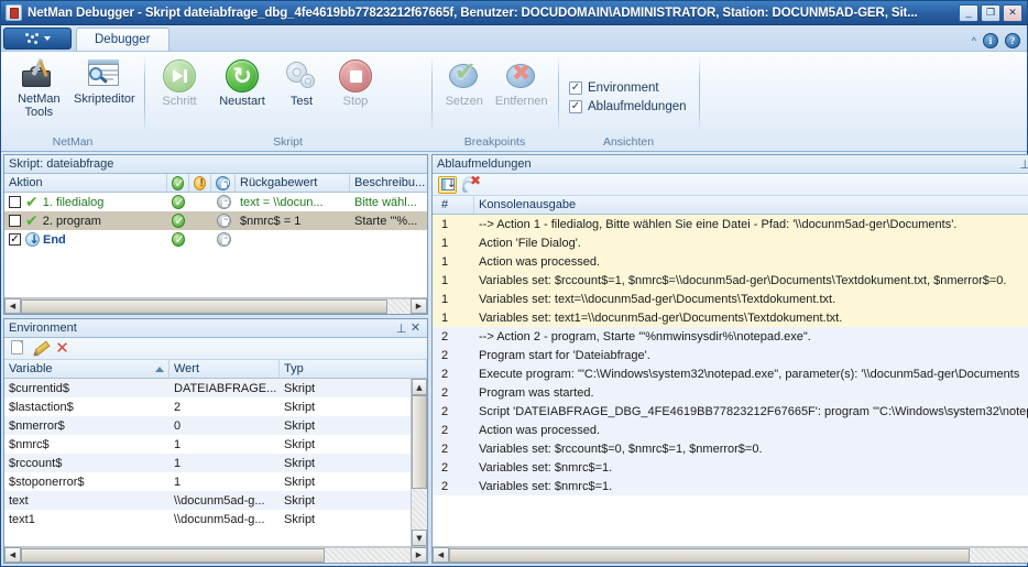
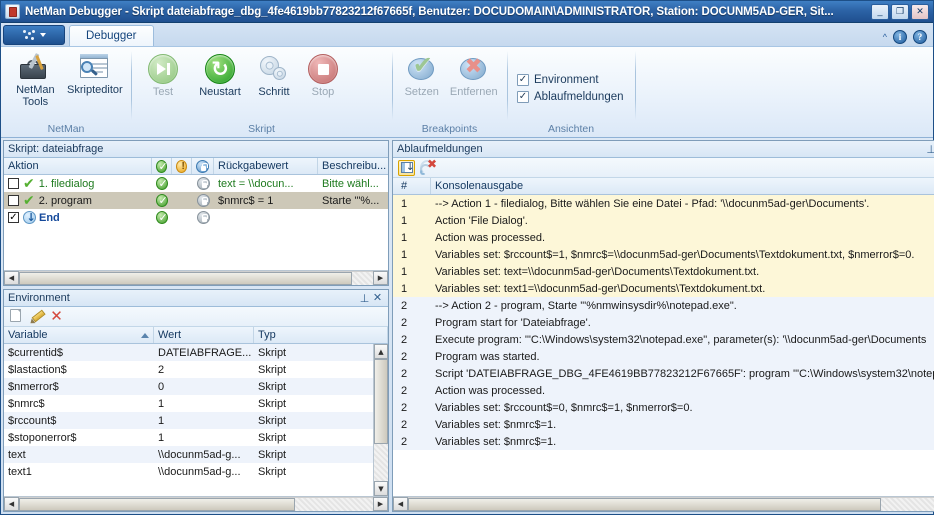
  NetMan Debugger - Skript dateiabfrage_dbg_4fe4619bb77823212f67665f, Benutzer: DOCUDOMAIN\ADMINISTRATOR, Station: DOCUNM5AD-GER, Sit...
  _
  ❐
  ✕
  Debugger
  ^
  i
  ?
  NetMan
  Tools
  Skripteditor
  NetMan
- Schritt
+ Test
  ↻
  Neustart
- Test
+ Schritt
  Stop
  Skript
  ✔
  Setzen
  ✖
  Entfernen
  Breakpoints
  Environment
  Ablaufmeldungen
  Ansichten
  Skript: dateiabfrage
  Aktion
  Rückgabewert
  Beschreibu...
  ✔
  1. filedialog
  text = \\docun...
  Bitte wähl...
  ✔
  2. program
  $nmrc$ = 1
  Starte '"%...
  End
  ◀
  ▶
  Environment
  ⊥
  ✕
  ✕
  Variable
  Wert
  Typ
  $currentid$
  DATEIABFRAGE...
  Skript
  $lastaction$
  2
  Skript
  $nmerror$
  0
  Skript
  $nmrc$
  1
  Skript
  $rccount$
  1
  Skript
  $stoponerror$
  1
  Skript
  text
  \\docunm5ad-g...
  Skript
  text1
  \\docunm5ad-g...
  Skript
  ▲
  ▼
  ◀
  ▶
  Ablaufmeldungen
  ⊥
  ↓
  ✖
  #
  Konsolenausgabe
  1
  --> Action 1 - filedialog, Bitte wählen Sie eine Datei - Pfad: '\\docunm5ad-ger\Documents'.
  1
  Action 'File Dialog'.
  1
  Action was processed.
  1
  Variables set: $rccount$=1, $nmrc$=\\docunm5ad-ger\Documents\Textdokument.txt, $nmerror$=0.
  1
  Variables set: text=\\docunm5ad-ger\Documents\Textdokument.txt.
  1
  Variables set: text1=\\docunm5ad-ger\Documents\Textdokument.txt.
  2
  --> Action 2 - program, Starte '"%nmwinsysdir%\notepad.exe".
  2
  Program start for 'Dateiabfrage'.
  2
  Execute program: '"C:\Windows\system32\notepad.exe", parameter(s): '\\docunm5ad-ger\Documents
  2
  Program was started.
  2
  Script 'DATEIABFRAGE_DBG_4FE4619BB77823212F67665F': program '"C:\Windows\system32\note
  2
  Action was processed.
  2
  Variables set: $rccount$=0, $nmrc$=1, $nmerror$=0.
  2
  Variables set: $nmrc$=1.
  2
  Variables set: $nmrc$=1.
  ◀
